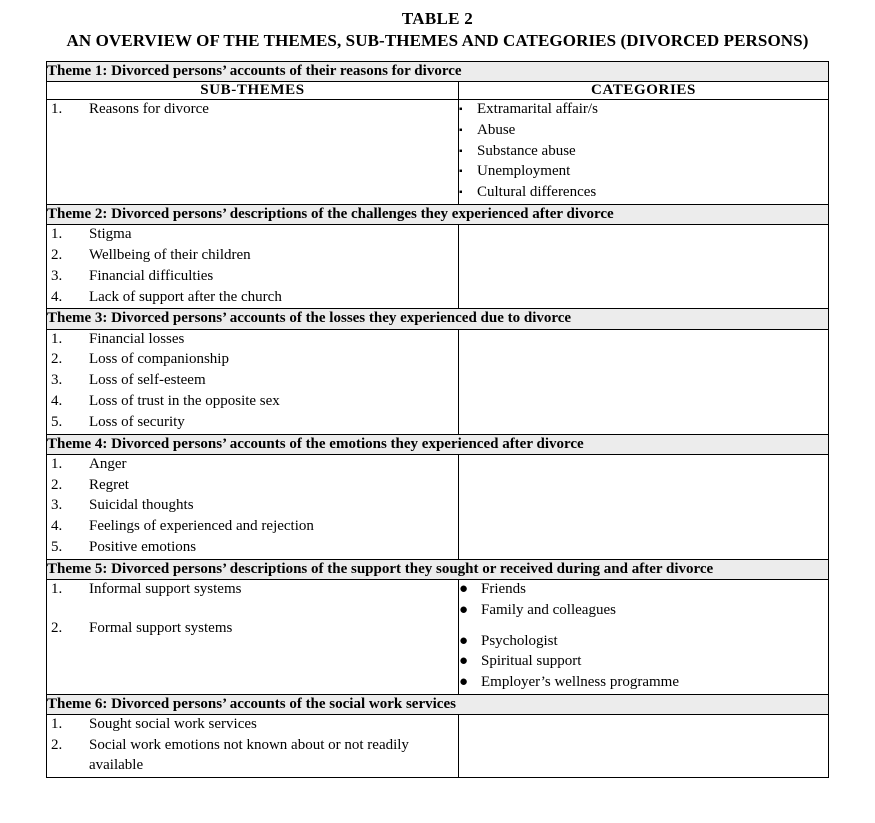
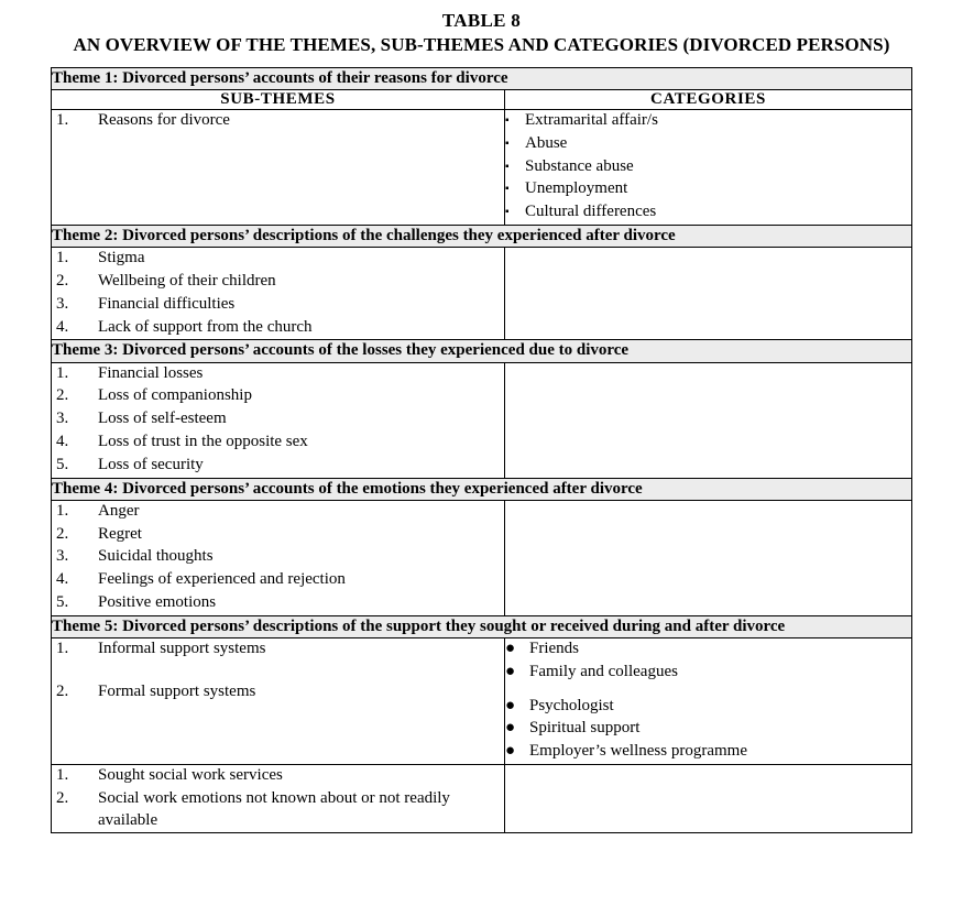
- TABLE 2
+ TABLE 8
  AN OVERVIEW OF THE THEMES, SUB-THEMES AND CATEGORIES (DIVORCED PERSONS)
  Theme 1: Divorced persons’ accounts of their reasons for divorce
  SUB-THEMES	CATEGORIES
  1. Reasons for divorce	▪ Extramarital affair/s ▪ Abuse ▪ Substance abuse ▪ Unemployment ▪ Cultural differences
  Theme 2: Divorced persons’ descriptions of the challenges they experienced after divorce
- 1. Stigma 2. Wellbeing of their children 3. Financial difficulties 4. Lack of support after the church
+ 1. Stigma 2. Wellbeing of their children 3. Financial difficulties 4. Lack of support from the church
  Theme 3: Divorced persons’ accounts of the losses they experienced due to divorce
  1. Financial losses 2. Loss of companionship 3. Loss of self-esteem 4. Loss of trust in the opposite sex 5. Loss of security
  Theme 4: Divorced persons’ accounts of the emotions they experienced after divorce
  1. Anger 2. Regret 3. Suicidal thoughts 4. Feelings of experienced and rejection 5. Positive emotions
  Theme 5: Divorced persons’ descriptions of the support they sought or received during and after divorce
  1. Informal support systems 2. Formal support systems	● Friends ● Family and colleagues ● Psychologist ● Spiritual support ● Employer’s wellness programme
- Theme 6: Divorced persons’ accounts of the social work services
  1. Sought social work services 2. Social work emotions not known about or not readily available
